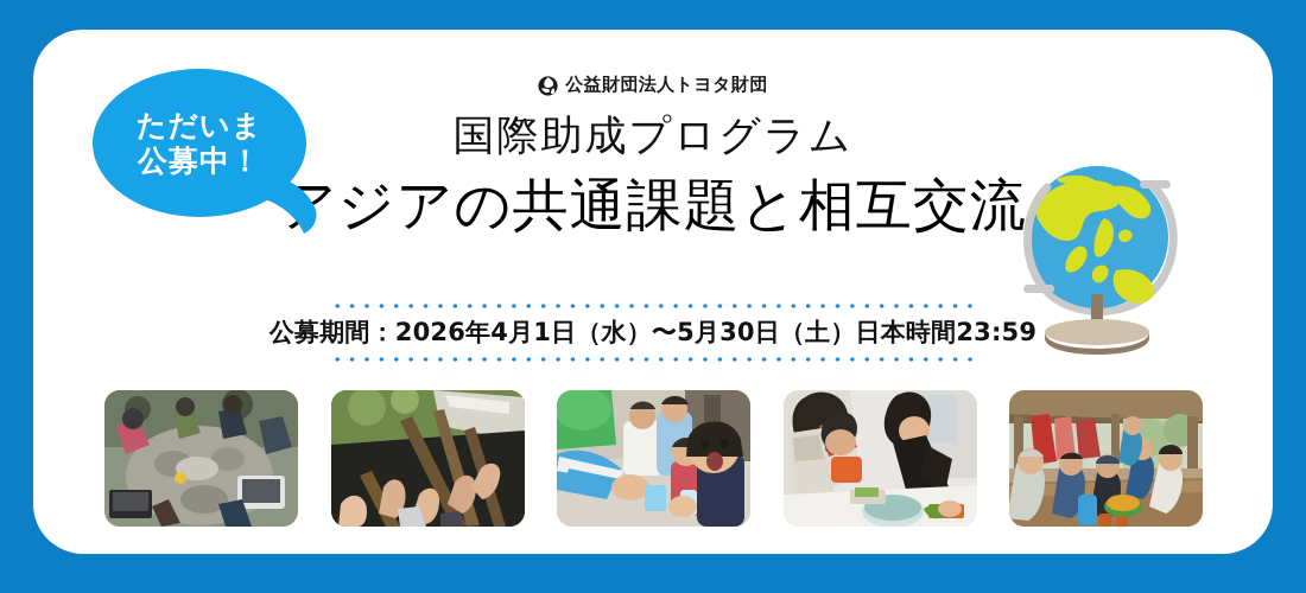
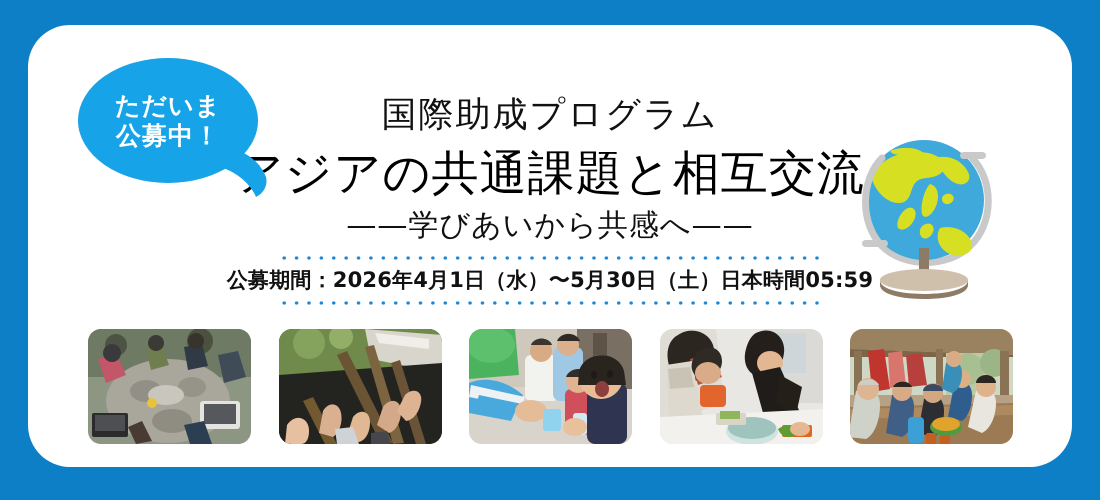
- 公益財団法人トヨタ財団
  国際助成プログラム
  ジアの共通課題と相互交流
+ ——学びあいから共感へ——
- 公募期間：2026年4月1日（水）〜5月30日（土）日本時間23:59
+ 公募期間：2026年4月1日（水）〜5月30日（土）日本時間05:59
  ただいま
  公募中！
